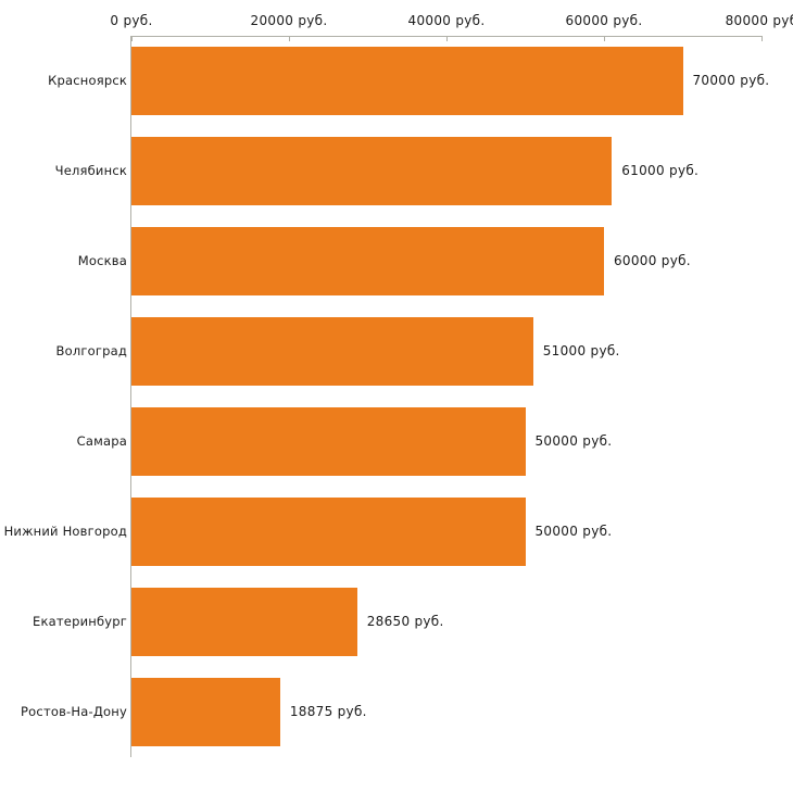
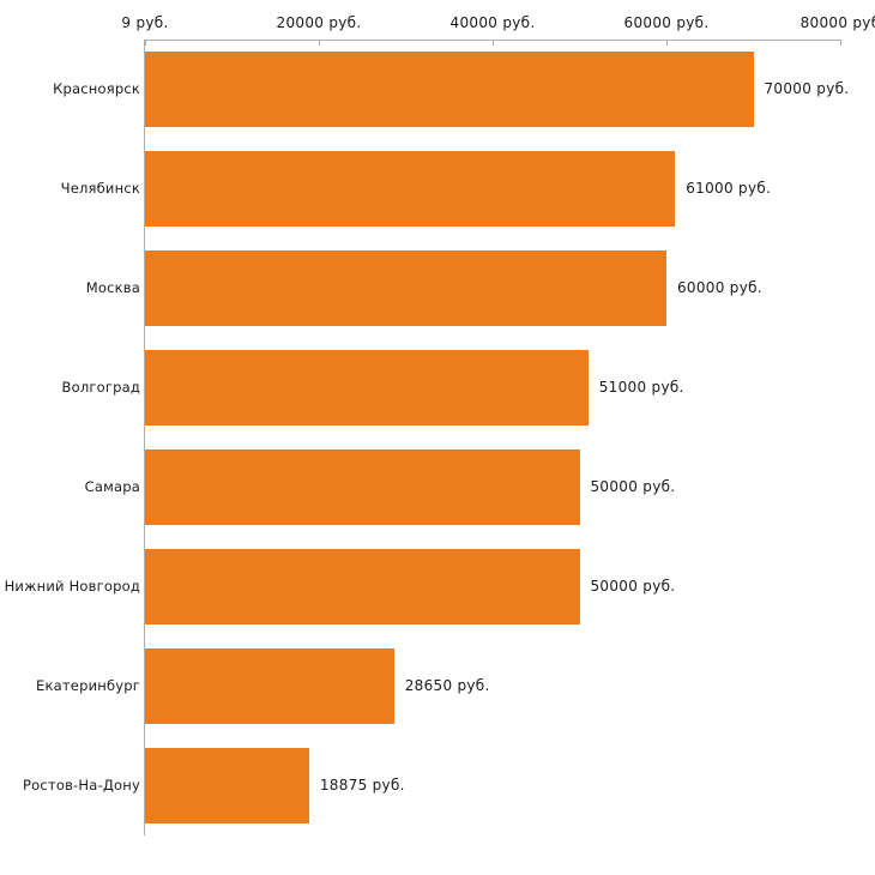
- 0 руб.
+ 9 руб.
  20000 руб.
  40000 руб.
  60000 руб.
  80000 ру
  Красноярск
  Челябинск
  Москва
  Волгоград
  Самара
  Нижний Новгород
  Екатеринбург
  Ростов-На-Дону
  70000 руб.
  61000 руб.
  60000 руб.
  51000 руб.
  50000 руб.
  50000 руб.
  28650 руб.
  18875 руб.
